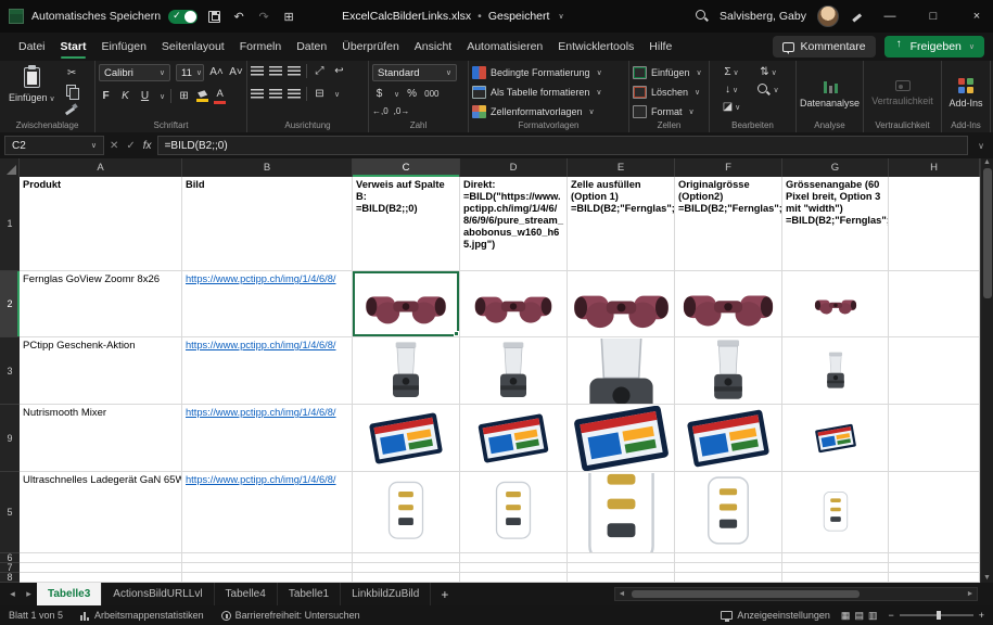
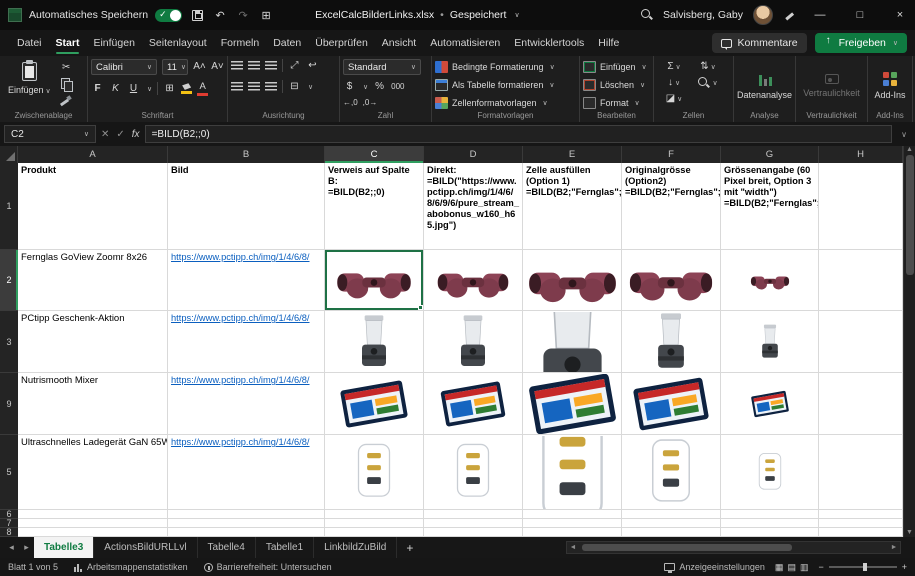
  Automatisches Speichern
  ↶
  ↷
  ⊞
  ExcelCalcBilderLinks.xlsx
  •
  Gespeichert
  Salvisberg, Gaby
  —
  □
  ×
  Datei
  Start
  Einfügen
  Seitenlayout
  Formeln
  Daten
  Überprüfen
  Ansicht
  Automatisieren
  Entwicklertools
  Hilfe
  Kommentare
  Freigeben
  Einfügen
  ✂
  Zwischenablage
  Calibri
  11
  A˄
  A˅
  F
  K
  U
  ⊞
  A
  Schriftart
  ⤢
  ↩
  ⊟
  Ausrichtung
  Standard
  $
  %
  000
  ←,0
  ,0→
  Zahl
  Bedingte Formatierung
  Als Tabelle formatieren
  Zellenformatvorlagen
  Formatvorlagen
  Einfügen
  Löschen
  Format
- Zellen
+ Bearbeiten
  Σ
  ⇅
  ↓
  ◪
- Bearbeiten
+ Zellen
  Datenanalyse
  Analyse
  Vertraulichkeit
  Vertraulichkeit
  Add-Ins
  Add-Ins
  C2
  ✕
  ✓
  fx
  =BILD(B2;;0)
  ∨
  A
  B
  C
  D
  E
  F
  G
  H
  1
  Produkt
  Bild
  Verweis auf Spalte B:
  =BILD(B2;;0)
  Direkt:
  =BILD("https://www.pctipp.ch/img/1/4/6/8/6/9/6/pure_stream_abobonus_w160_h65.jpg")
  Zelle ausfüllen (Option 1)
  =BILD(B2;"Fernglas";
  Originalgrösse (Option2)
  =BILD(B2;"Fernglas";
  Grössenangabe (60 Pixel breit, Option 3 mit "width")
  =BILD(B2;"Fernglas"
  2
  Fernglas GoView Zoomr 8x26
  https://www.pctipp.ch/img/1/4/6/8/
  3
  PCtipp Geschenk-Aktion
  https://www.pctipp.ch/img/1/4/6/8/
  9
  Nutrismooth Mixer
  https://www.pctipp.ch/img/1/4/6/8/
  5
  Ultraschnelles Ladegerät GaN 65W
  https://www.pctipp.ch/img/1/4/6/8/
  6
  7
  8
  ◂
  ▸
  Tabelle3
  ActionsBildURLLvl
  Tabelle4
  Tabelle1
  LinkbildZuBild
  +
  Blatt 1 von 5
  Arbeitsmappenstatistiken
  Barrierefreiheit: Untersuchen
  Anzeigeeinstellungen
  ▦
  ▤
  ▥
  −
  +
